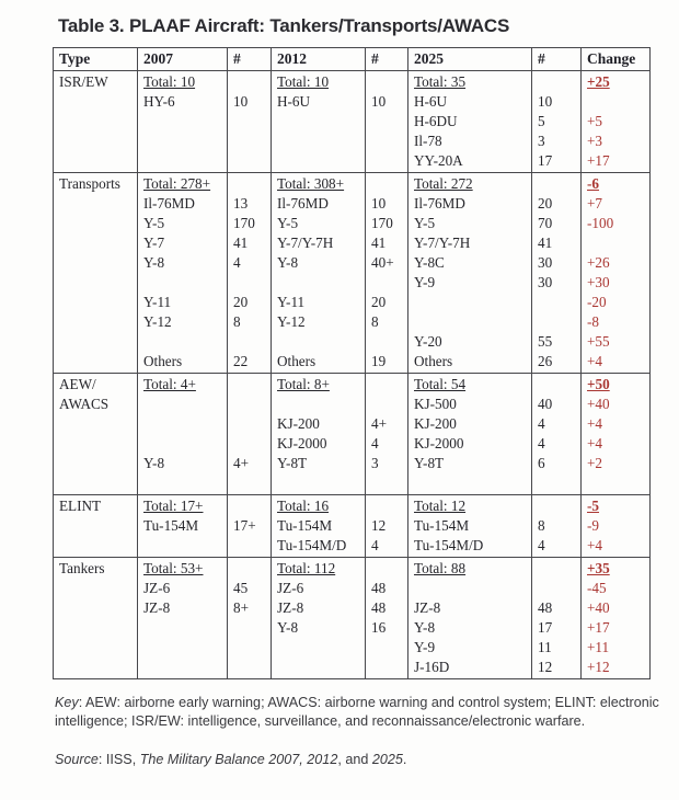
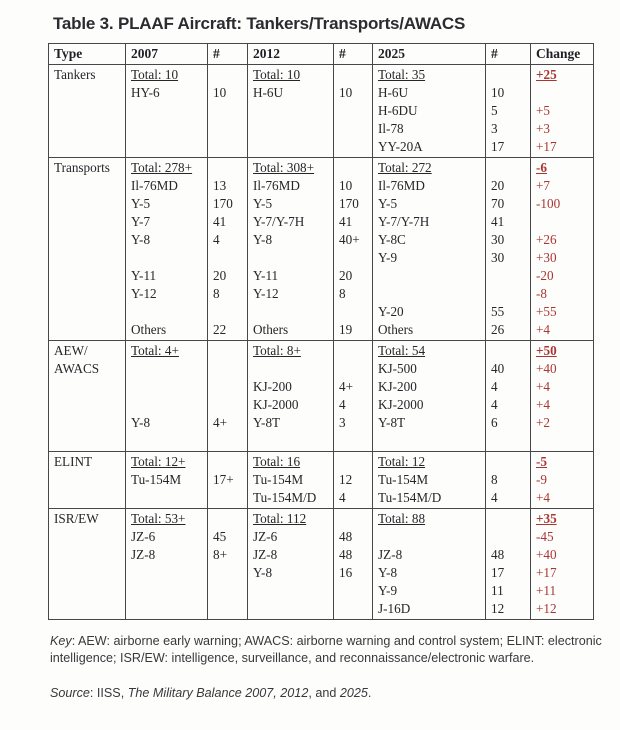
  Table 3. PLAAF Aircraft: Tankers/Transports/AWACS
  Type	2007	#	2012	#	2025	#	Change
- ISR/EW	Total: 10HY-6	10	Total: 10H-6U	10	Total: 35H-6UH-6DUIl-78YY-20A	105317	+25+5+3+17
+ Tankers	Total: 10HY-6	10	Total: 10H-6U	10	Total: 35H-6UH-6DUIl-78YY-20A	105317	+25+5+3+17
  Transports	Total: 278+Il-76MDY-5Y-7Y-8Y-11Y-12Others	1317041420822	Total: 308+Il-76MDY-5Y-7/Y-7HY-8Y-11Y-12Others	101704140+20819	Total: 272Il-76MDY-5Y-7/Y-7HY-8CY-9Y-20Others	20704130305526	-6+7-100+26+30-20-8+55+4
  AEW/AWACS	Total: 4+Y-8	4+	Total: 8+KJ-200KJ-2000Y-8T	4+43	Total: 54KJ-500KJ-200KJ-2000Y-8T	40446	+50+40+4+4+2
- ELINT	Total: 17+Tu-154M	17+	Total: 16Tu-154MTu-154M/D	124	Total: 12Tu-154MTu-154M/D	84	-5-9+4
+ ELINT	Total: 12+Tu-154M	17+	Total: 16Tu-154MTu-154M/D	124	Total: 12Tu-154MTu-154M/D	84	-5-9+4
- Tankers	Total: 53+JZ-6JZ-8	458+	Total: 112JZ-6JZ-8Y-8	484816	Total: 88JZ-8Y-8Y-9J-16D	48171112	+35-45+40+17+11+12
+ ISR/EW	Total: 53+JZ-6JZ-8	458+	Total: 112JZ-6JZ-8Y-8	484816	Total: 88JZ-8Y-8Y-9J-16D	48171112	+35-45+40+17+11+12
  Key: AEW: airborne early warning; AWACS: airborne warning and control system; ELINT: electronic intelligence; ISR/EW: intelligence, surveillance, and reconnaissance/electronic warfare.
  Source: IISS, The Military Balance 2007, 2012, and 2025.
